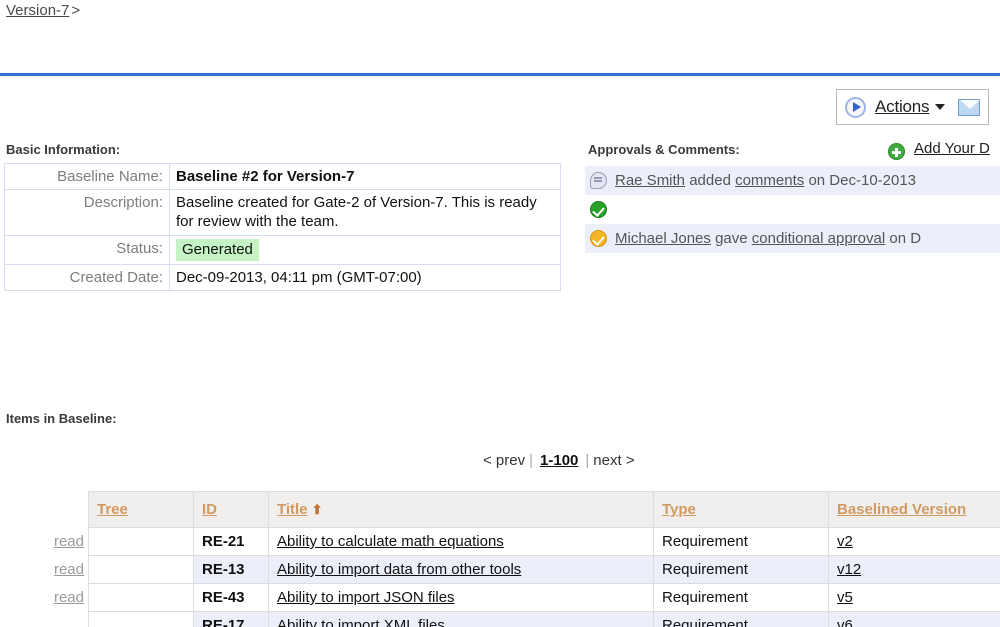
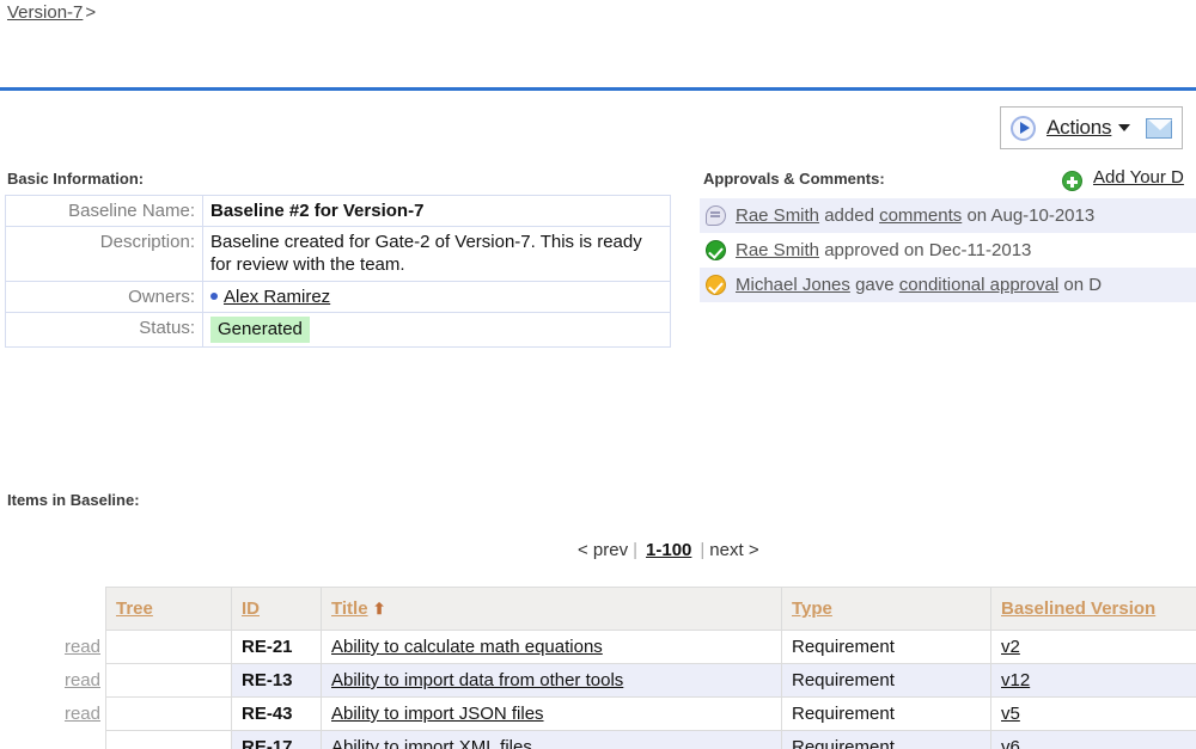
  Version-7>
  Actions
  Basic Information:
  Baseline Name:	Baseline #2 for Version-7
  Description:	Baseline created for Gate-2 of Version-7. This is ready for review with the team.
+ Owners:	Alex Ramirez
  Status:	Generated
- Created Date:	Dec-09-2013, 04:11 pm (GMT-07:00)
  Approvals & Comments:
  Add Your D
- Rae Smith added comments on Dec-10-2013
+ Rae Smith added comments on Aug-10-2013
+ Rae Smith approved on Dec-11-2013
  Michael Jones gave conditional approval on D
  Items in Baseline:
  < prev | 1-100 | next >
  read
  read
  read
  Tree	ID	Title ⬆	Type	Baselined Version
  	RE-21	Ability to calculate math equations	Requirement	v2
  	RE-13	Ability to import data from other tools	Requirement	v12
  	RE-43	Ability to import JSON files	Requirement	v5
  	RE-17	Ability to import XML files	Requirement	v6
